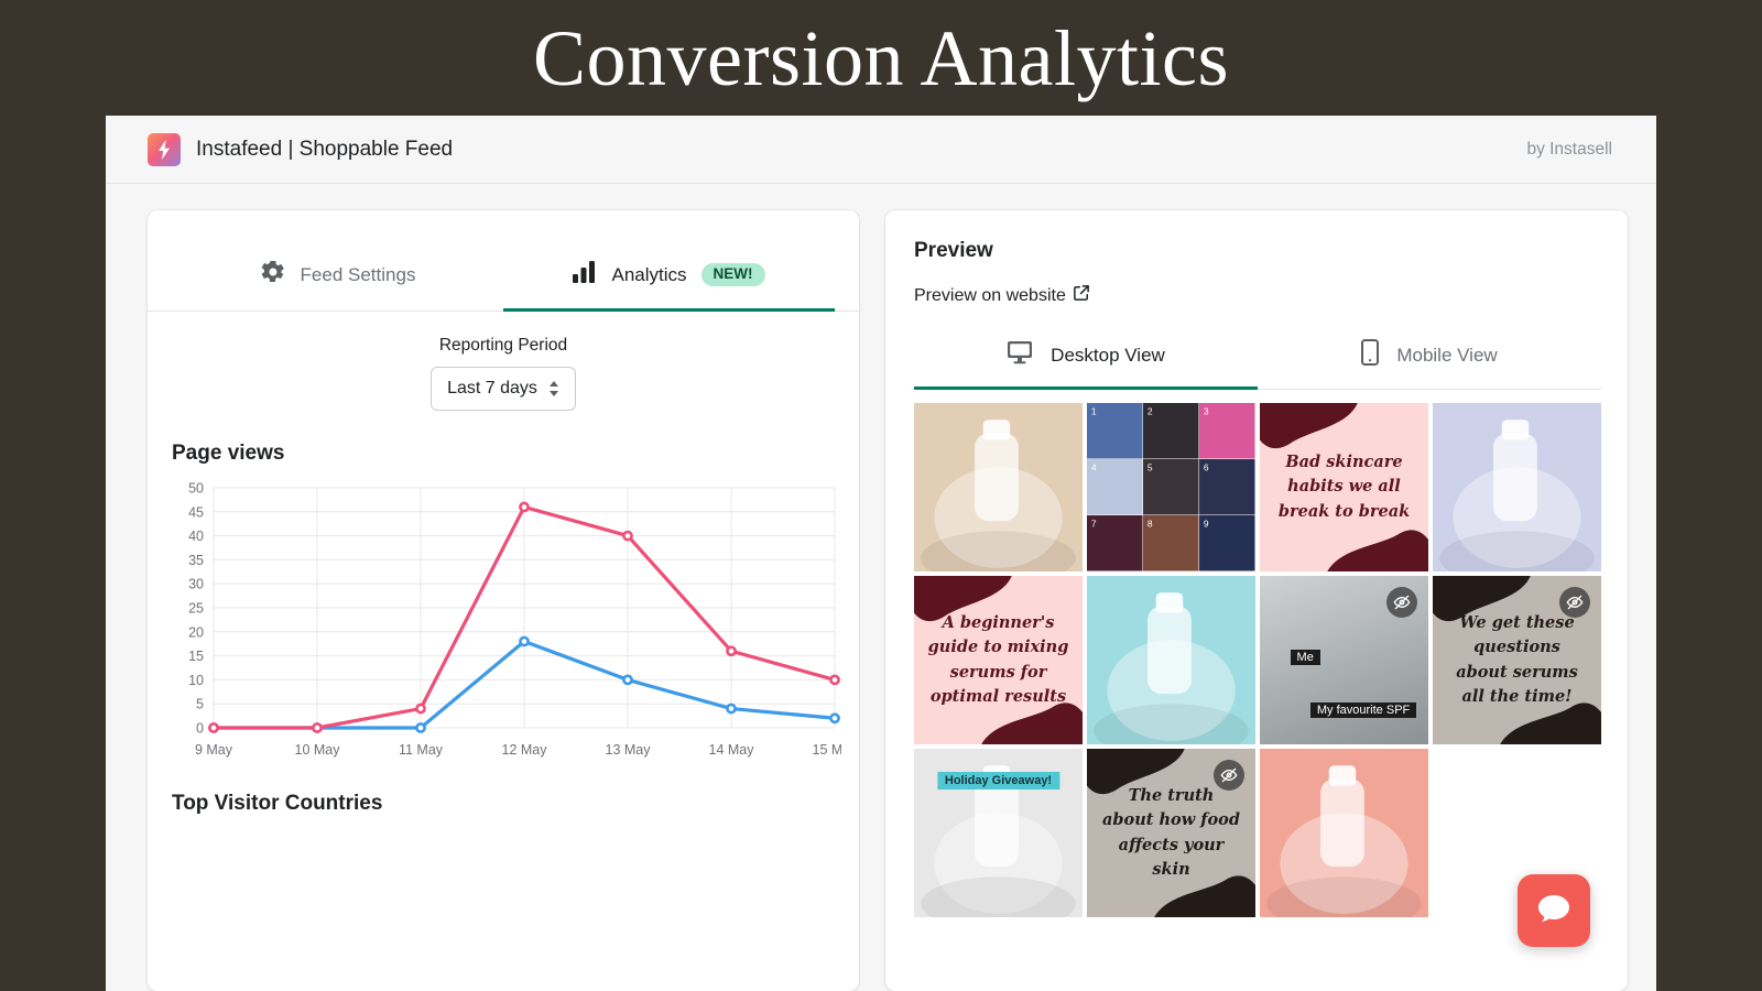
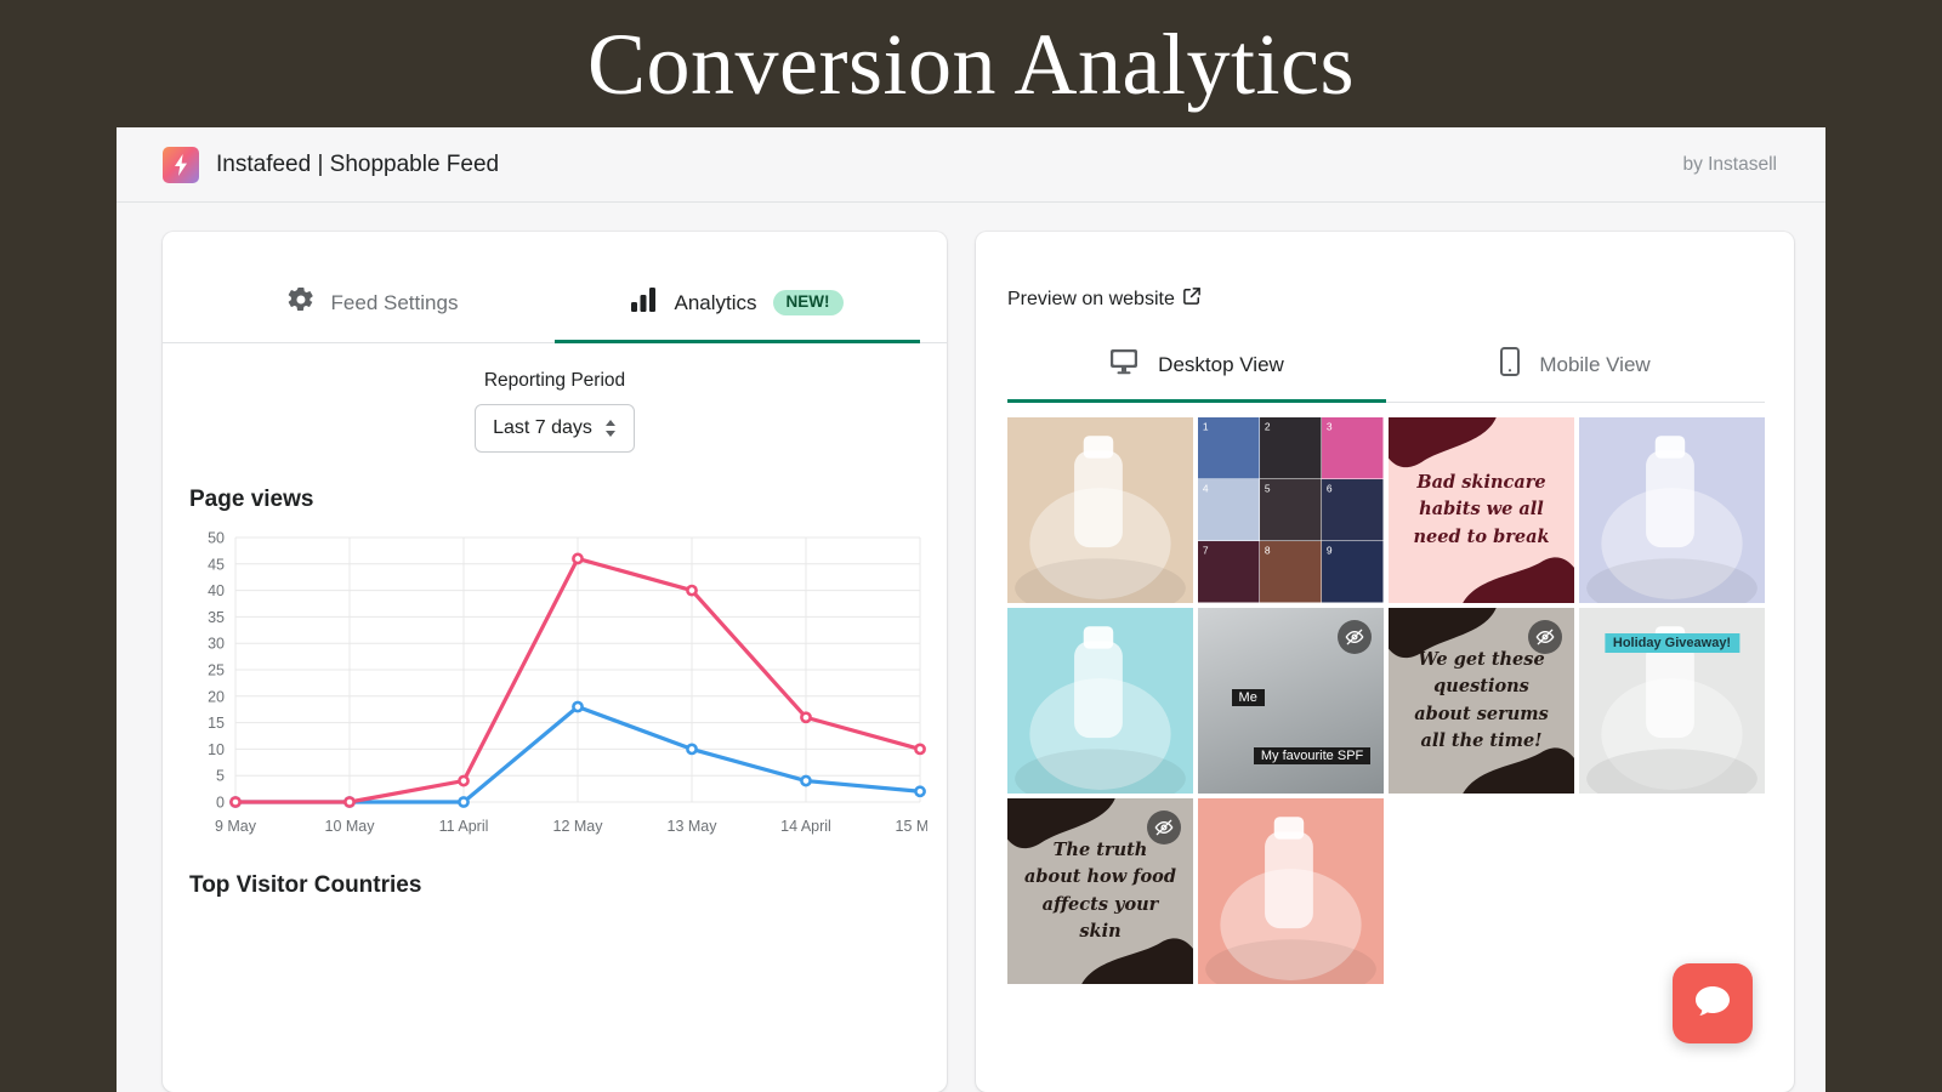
  Conversion Analytics
  Instafeed | Shoppable Feed
  by Instasell
  Feed Settings
  Analytics
  NEW!
  Reporting Period
  Last 7 days
  Page views
  0
  5
  10
  15
  20
  25
  30
  35
  40
  45
  50
  9 May
  10 May
- 11 May
+ 11 April
  12 May
  13 May
- 14 May
+ 14 April
  Top Visitor Countries
- Preview
  Preview on website
  Desktop View
  Mobile View
  1
  2
  3
  4
  5
  6
  7
  8
  9
- Bad skincare habits we all break to break
+ Bad skincare habits we all need to break
- A beginner's guide to mixing serums for optimal results
  Me
  My favourite SPF
  We get these questions about serums all the time!
  Holiday Giveaway!
  The truth about how food affects your skin
